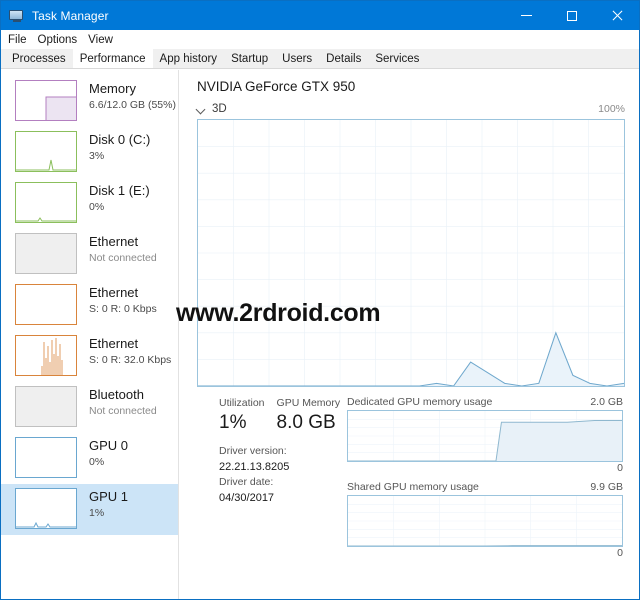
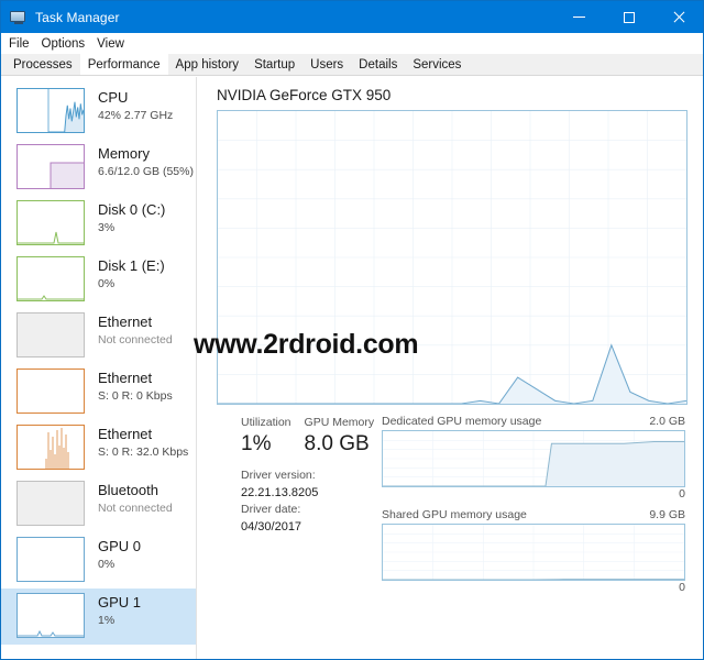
  Task Manager
  File
  Options
  View
  Processes
  Performance
  App history
  Startup
  Users
  Details
  Services
+ CPU
+ 42% 2.77 GHz
  Memory
  6.6/12.0 GB (55%)
  Disk 0 (C:)
  3%
  Disk 1 (E:)
  0%
  Ethernet
  Not connected
  Ethernet
  S: 0 R: 0 Kbps
  Ethernet
  S: 0 R: 32.0 Kbps
  Bluetooth
  Not connected
  GPU 0
  0%
  GPU 1
  1%
  NVIDIA GeForce GTX 950
- 3D
- 100%
  Utilization
  1%
  GPU Memory
  8.0 GB
  Driver version:
  22.21.13.8205
  Driver date:
  04/30/2017
  Dedicated GPU memory usage
  2.0 GB
  0
  Shared GPU memory usage
  9.9 GB
  0
  www.2rdroid.com
